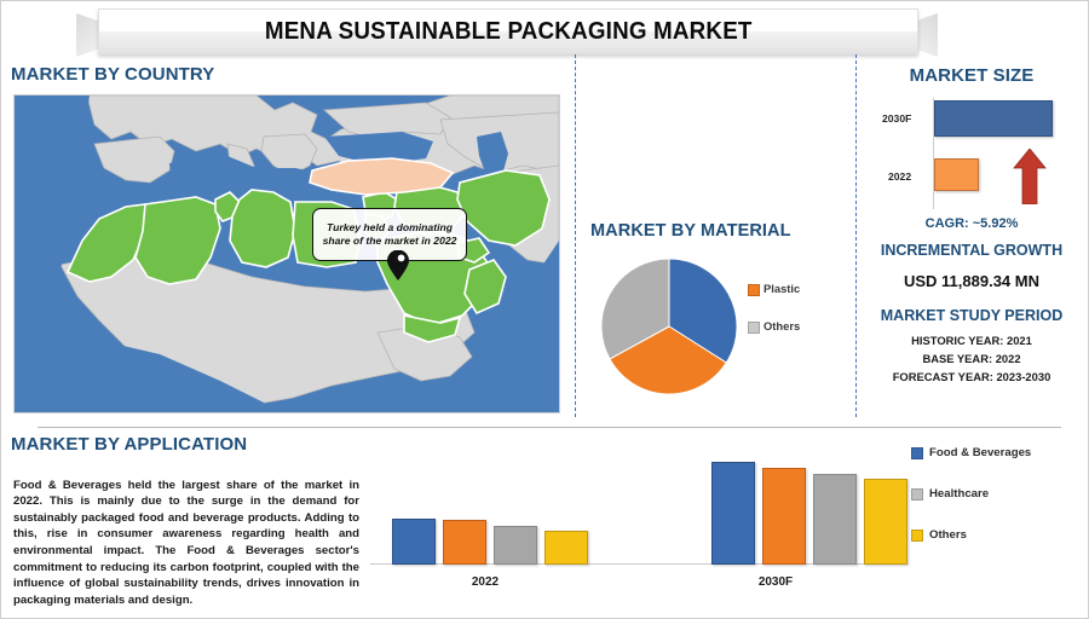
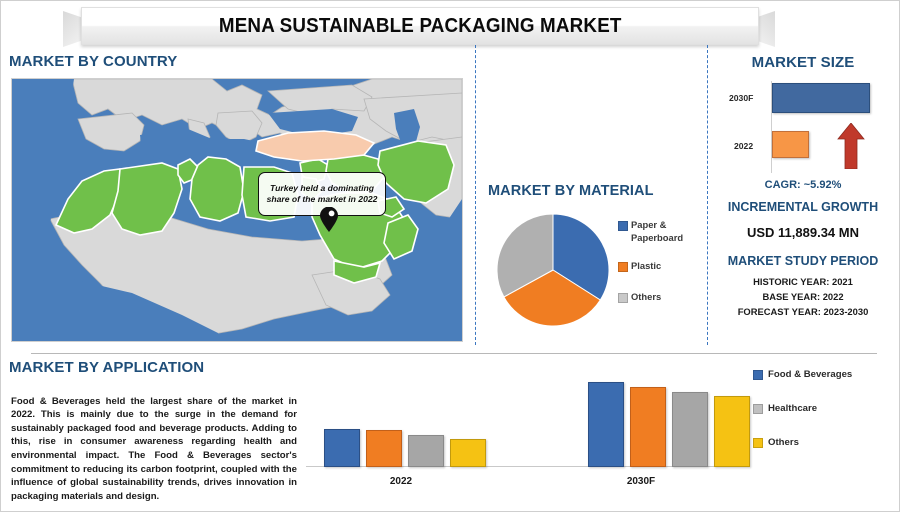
  MENA SUSTAINABLE PACKAGING MARKET
  MARKET BY COUNTRY
  Turkey held a dominating share of the market in 2022
  MARKET BY MATERIAL
+ Paper & Paperboard
  Plastic
  Others
  MARKET SIZE
  2030F
  2022
  CAGR: ~5.92%
  INCREMENTAL GROWTH
  USD 11,889.34 MN
  MARKET STUDY PERIOD
  HISTORIC YEAR: 2021
  BASE YEAR: 2022
  FORECAST YEAR: 2023-2030
  MARKET BY APPLICATION
  Food & Beverages held the largest share of the market in 2022. This is mainly due to the surge in the demand for sustainably packaged food and beverage products. Adding to this, rise in consumer awareness regarding health and environmental impact. The Food & Beverages sector's commitment to reducing its carbon footprint, coupled with the influence of global sustainability trends, drives innovation in packaging materials and design.
  2022
  2030F
  Food & Beverages
  Healthcare
  Others
